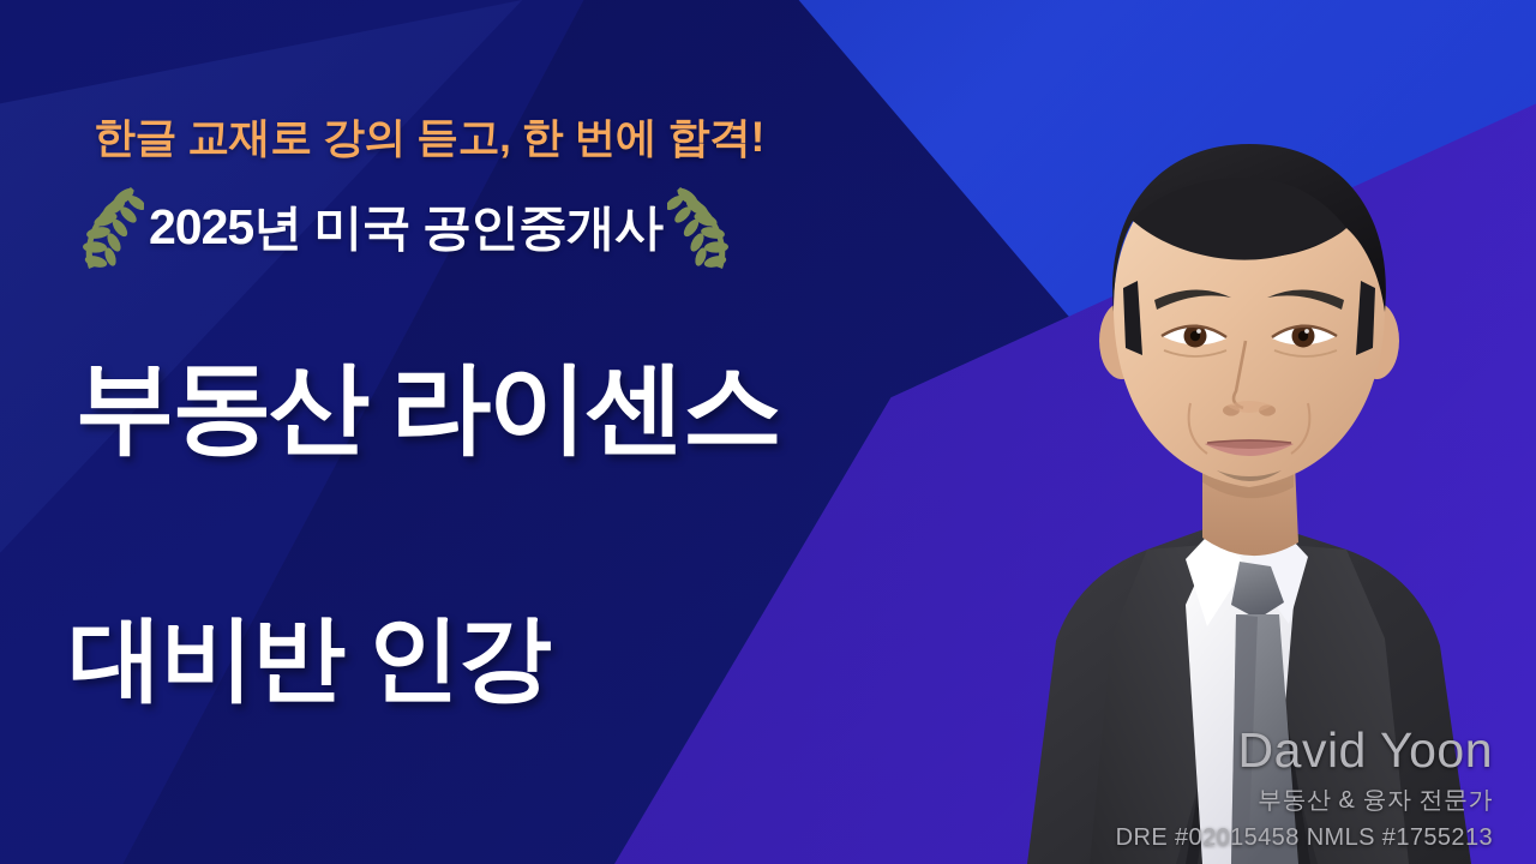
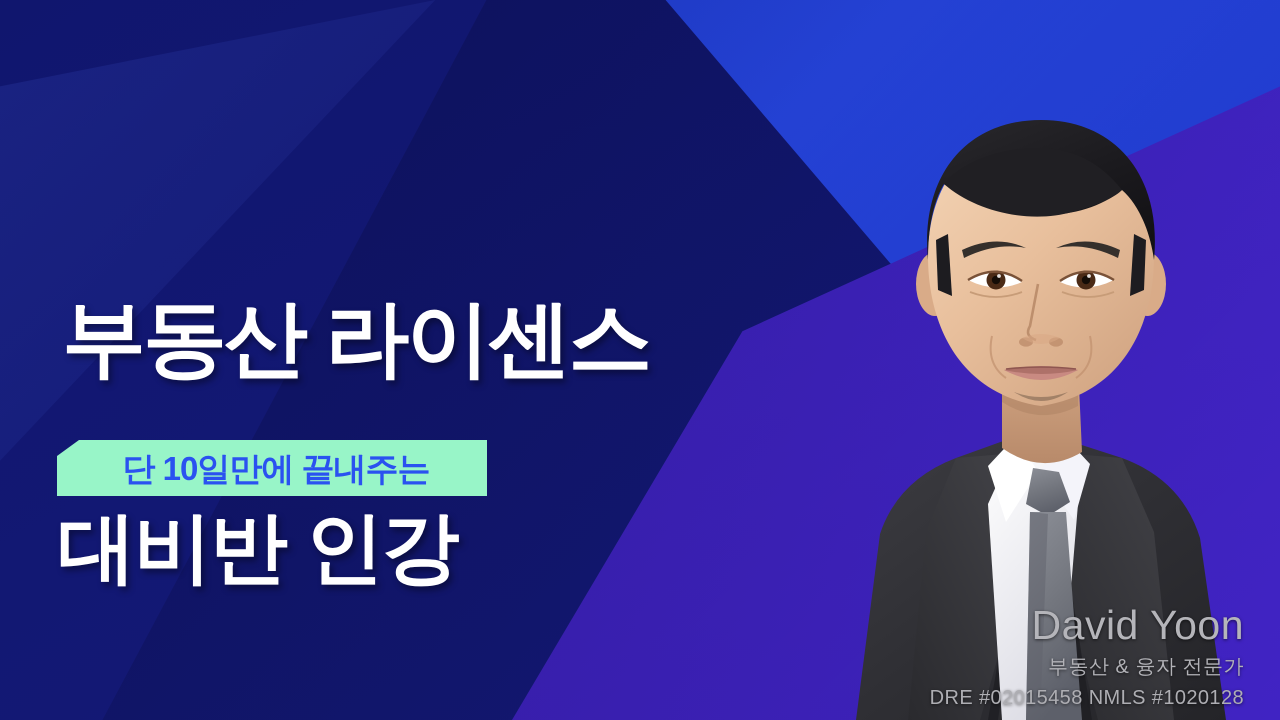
- 한글 교재로 강의 듣고, 한 번에 합격!
- 2025년 미국 공인중개사
  부동산 라이센스
+ 단 10일만에 끝내주는
  대비반 인강
  David Yoon
  부동산 & 융자 전문가
- DRE #02015458 NMLS #1755213
+ DRE #02015458 NMLS #1020128
